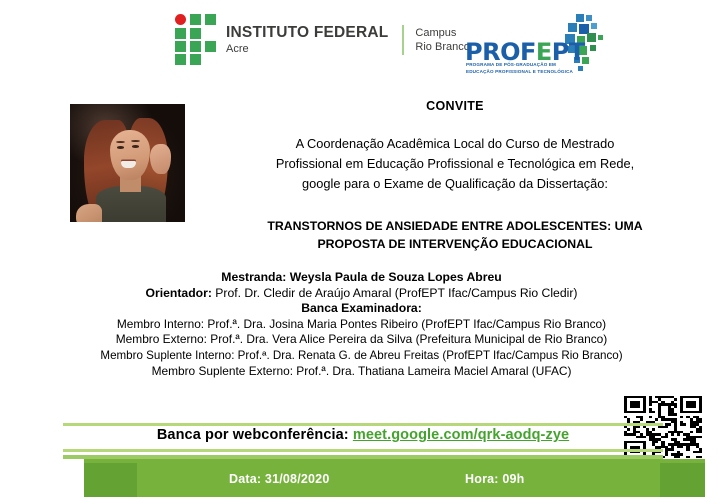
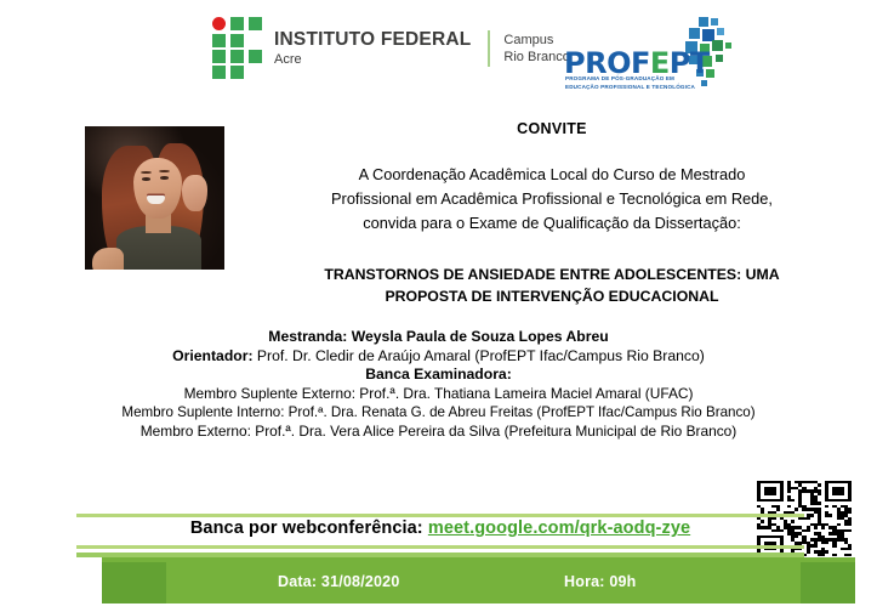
  INSTITUTO FEDERAL
  Acre
  Campus
  Rio Branco
  PROFEPT
  CONVITE
  A Coordenação Acadêmica Local do Curso de Mestrado
- Profissional em Educação Profissional e Tecnológica em Rede,
+ Profissional em Acadêmica Profissional e Tecnológica em Rede,
- google para o Exame de Qualificação da Dissertação:
+ convida para o Exame de Qualificação da Dissertação:
  TRANSTORNOS DE ANSIEDADE ENTRE ADOLESCENTES: UMA
  PROPOSTA DE INTERVENÇÃO EDUCACIONAL
  Mestranda: Weysla Paula de Souza Lopes Abreu
- Orientador: Prof. Dr. Cledir de Araújo Amaral (ProfEPT Ifac/Campus Rio Cledir)
+ Orientador: Prof. Dr. Cledir de Araújo Amaral (ProfEPT Ifac/Campus Rio Branco)
  Banca Examinadora:
- Membro Interno: Prof.ª. Dra. Josina Maria Pontes Ribeiro (ProfEPT Ifac/Campus Rio Branco)
- Membro Externo: Prof.ª. Dra. Vera Alice Pereira da Silva (Prefeitura Municipal de Rio Branco)
+ Membro Suplente Externo: Prof.ª. Dra. Thatiana Lameira Maciel Amaral (UFAC)
  Membro Suplente Interno: Prof.ª. Dra. Renata G. de Abreu Freitas (ProfEPT Ifac/Campus Rio Branco)
- Membro Suplente Externo: Prof.ª. Dra. Thatiana Lameira Maciel Amaral (UFAC)
+ Membro Externo: Prof.ª. Dra. Vera Alice Pereira da Silva (Prefeitura Municipal de Rio Branco)
  Banca por webconferência: meet.google.com/qrk-aodq-zye
  Data: 31/08/2020
  Hora: 09h
